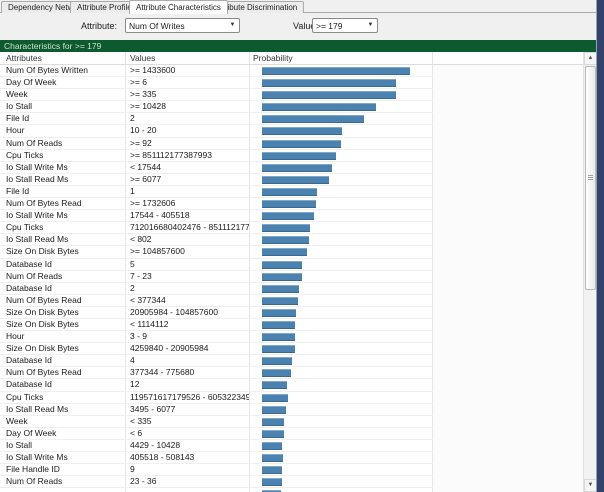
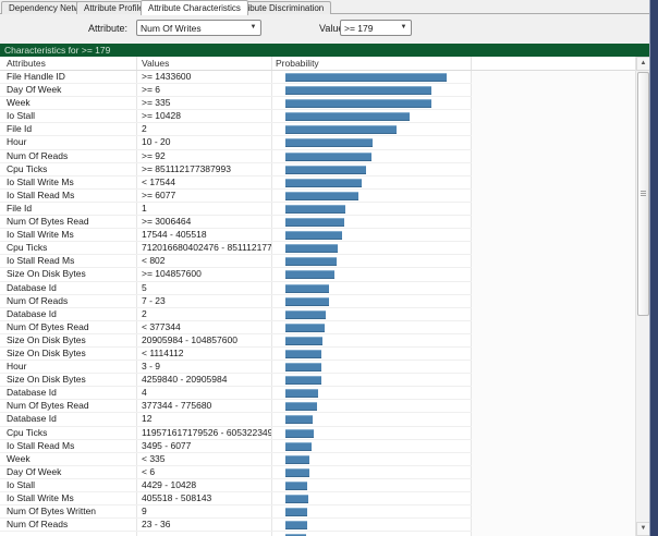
  Dependency Net
  Attribute Profil
  Attribute Characteristics
  ibute Discrimination
  Attribute:
  Num Of Writes
  >= 179
  Characteristics for >= 179
  Attributes
  Values
  Probability
- Num Of Bytes Written
+ File Handle ID
  >= 1433600
  Day Of Week
  >= 6
  Week
  >= 335
  Io Stall
  >= 10428
  File Id
  2
  Hour
  10 - 20
  Num Of Reads
  >= 92
  Cpu Ticks
  >= 851112177387993
  Io Stall Write Ms
  < 17544
  Io Stall Read Ms
  >= 6077
  File Id
  1
  Num Of Bytes Read
- >= 1732606
+ >= 3006464
  Io Stall Write Ms
  17544 - 405518
  Cpu Ticks
  712016680402476 - 851112177
  Io Stall Read Ms
  < 802
  Size On Disk Bytes
  >= 104857600
  Database Id
  5
  Num Of Reads
  7 - 23
  Database Id
  2
  Num Of Bytes Read
  < 377344
  Size On Disk Bytes
  20905984 - 104857600
  Size On Disk Bytes
  < 1114112
  Hour
  3 - 9
  Size On Disk Bytes
  4259840 - 20905984
  Database Id
  4
  Num Of Bytes Read
  377344 - 775680
  Database Id
  12
  Cpu Ticks
  119571617179526 - 605322349
  Io Stall Read Ms
  3495 - 6077
  Week
  < 335
  Day Of Week
  < 6
  Io Stall
  4429 - 10428
  Io Stall Write Ms
  405518 - 508143
- File Handle ID
+ Num Of Bytes Written
  9
  Num Of Reads
  23 - 36
